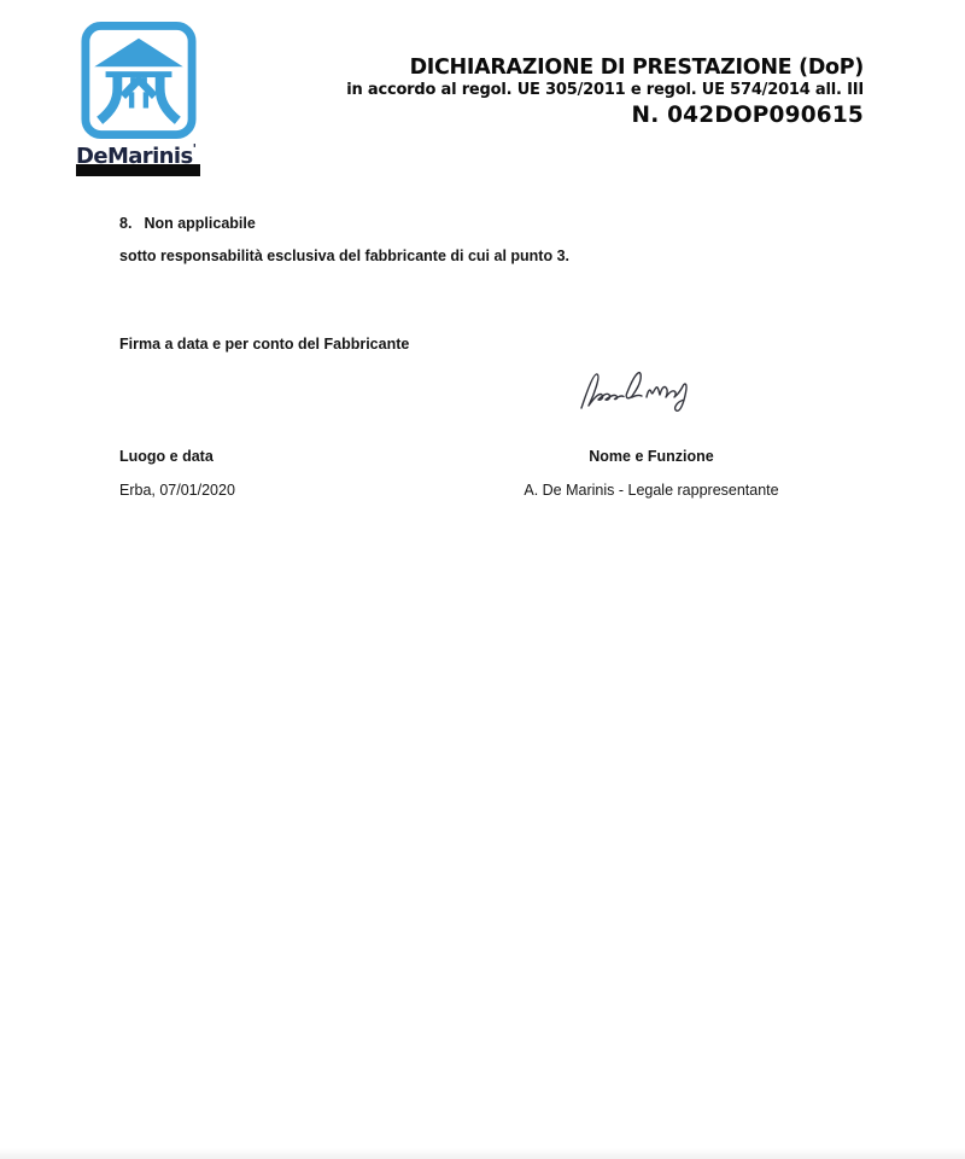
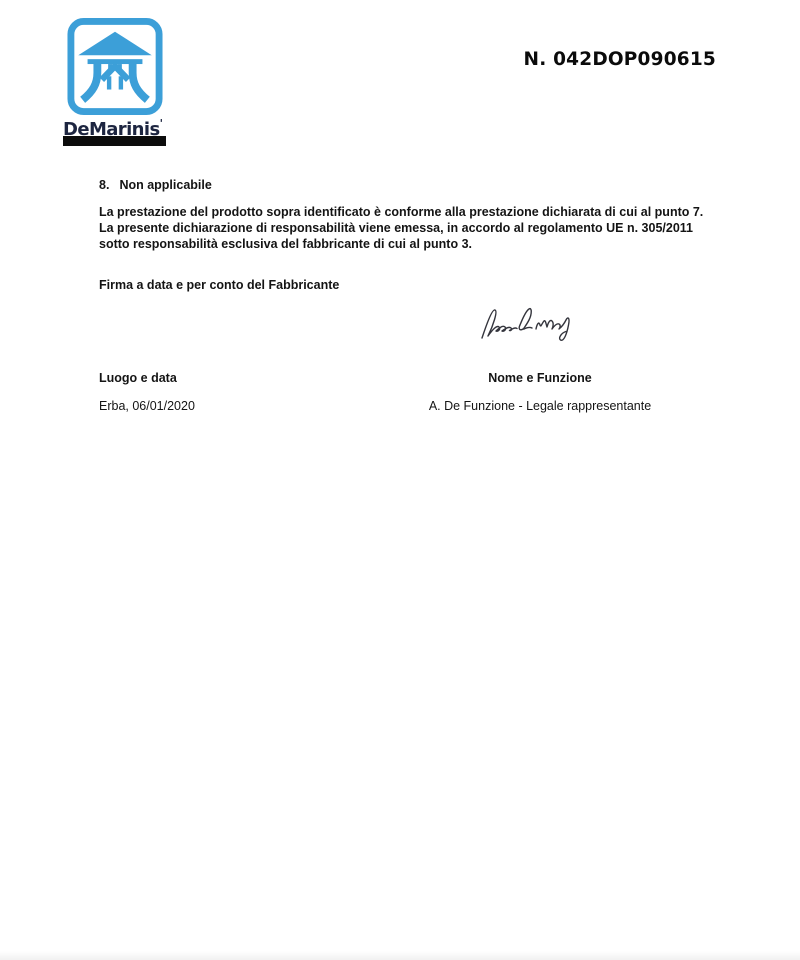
  DeMarinis'
- DICHIARAZIONE DI PRESTAZIONE (DoP)
- in accordo al regol. UE 305/2011 e regol. UE 574/2014 all. III
  N. 042DOP090615
  8.
  Non applicabile
+ La prestazione del prodotto sopra identificato è conforme alla prestazione dichiarata di cui al punto 7.
+ La presente dichiarazione di responsabilità viene emessa, in accordo al regolamento UE n. 305/2011
  sotto responsabilità esclusiva del fabbricante di cui al punto 3.
  Firma a data e per conto del Fabbricante
  Luogo e data
  Nome e Funzione
- Erba, 07/01/2020
+ Erba, 06/01/2020
- A. De Marinis - Legale rappresentante
+ A. De Funzione - Legale rappresentante
